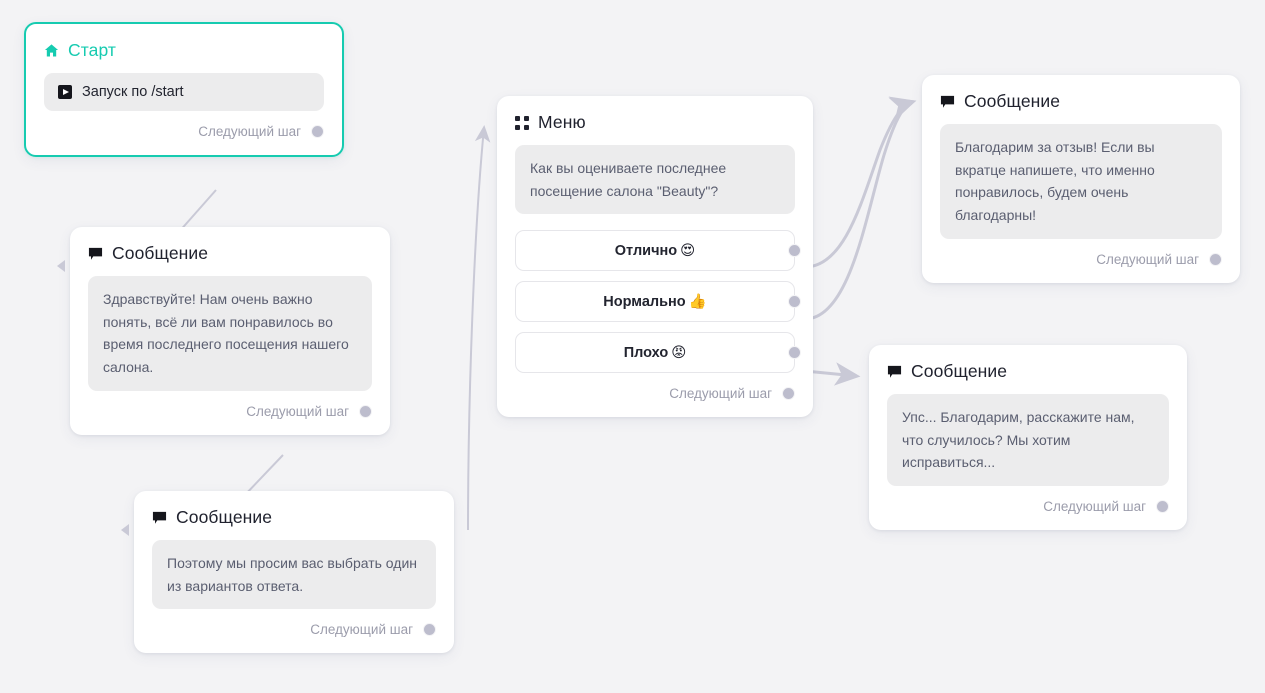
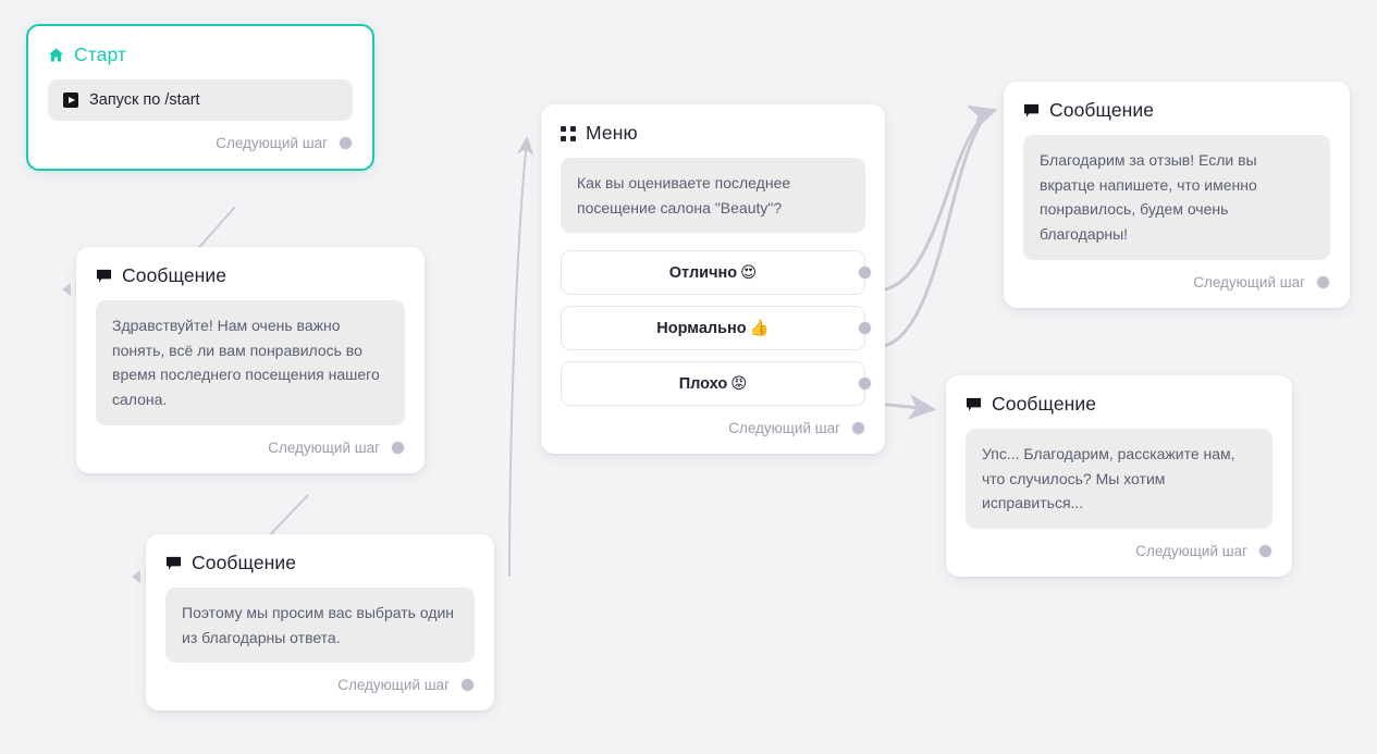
  Старт
  Запуск по /start
  Следующий шаг
  Сообщение
  Здравствуйте! Нам очень важно понять, всё ли вам понравилось во время последнего посещения нашего салона.
  Следующий шаг
  Сообщение
- Поэтому мы просим вас выбрать один из вариантов ответа.
+ Поэтому мы просим вас выбрать один из благодарны ответа.
  Следующий шаг
  Меню
  Как вы оцениваете последнее посещение салона "Beauty"?
  Отлично
  😍
  Нормально
  👍
  Плохо
  😡
  Следующий шаг
  Сообщение
  Благодарим за отзыв! Если вы вкратце напишете, что именно понравилось, будем очень благодарны!
  Следующий шаг
  Сообщение
  Упс... Благодарим, расскажите нам, что случилось? Мы хотим исправиться...
  Следующий шаг
